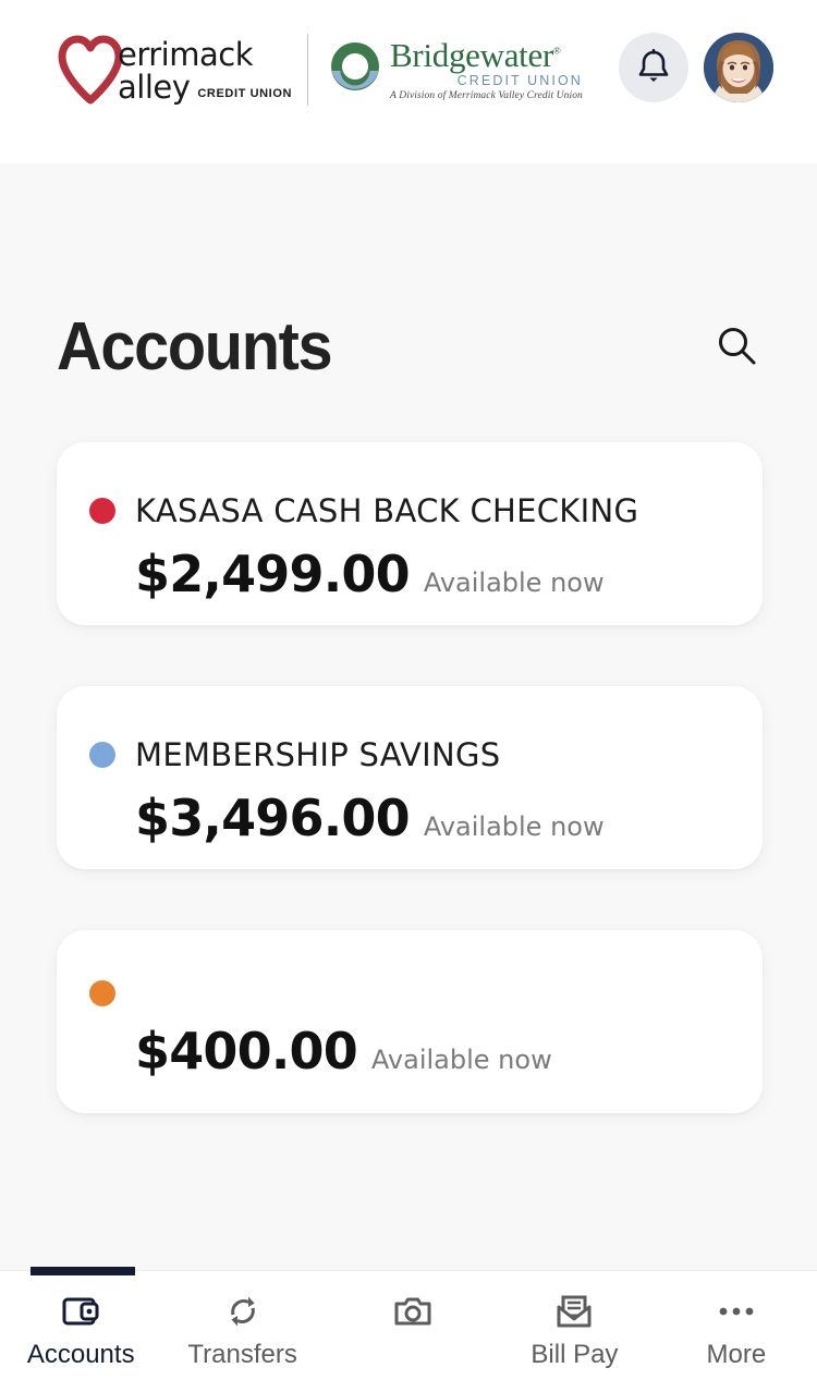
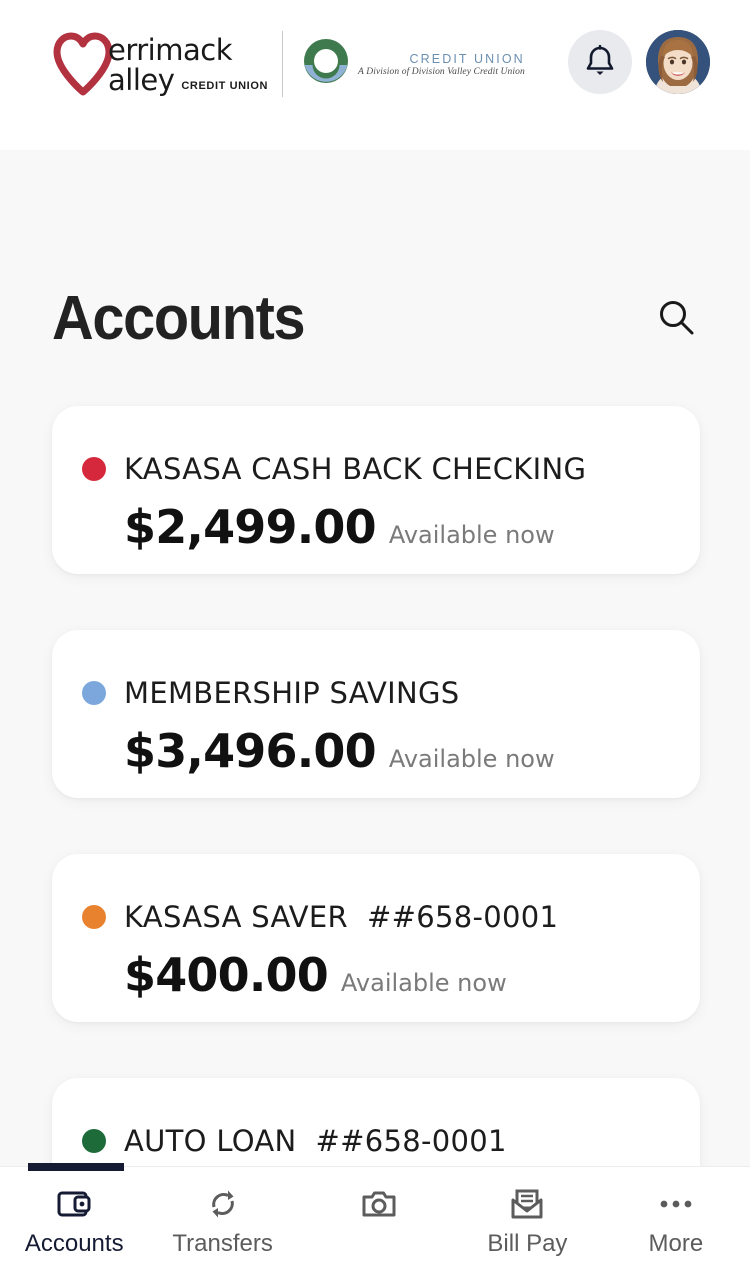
  errimack
  alley
  CREDIT UNION
- Bridgewater®
  CREDIT UNION
- A Division of Merrimack Valley Credit Union
+ A Division of Division Valley Credit Union
  Accounts
  KASASA CASH BACK CHECKING
  $2,499.00
  Available now
  MEMBERSHIP SAVINGS
  $3,496.00
  Available now
+ KASASA SAVER ##658-0001
  $400.00
  Available now
+ AUTO LOAN ##658-0001
  Accounts
  Transfers
  Bill Pay
  More
